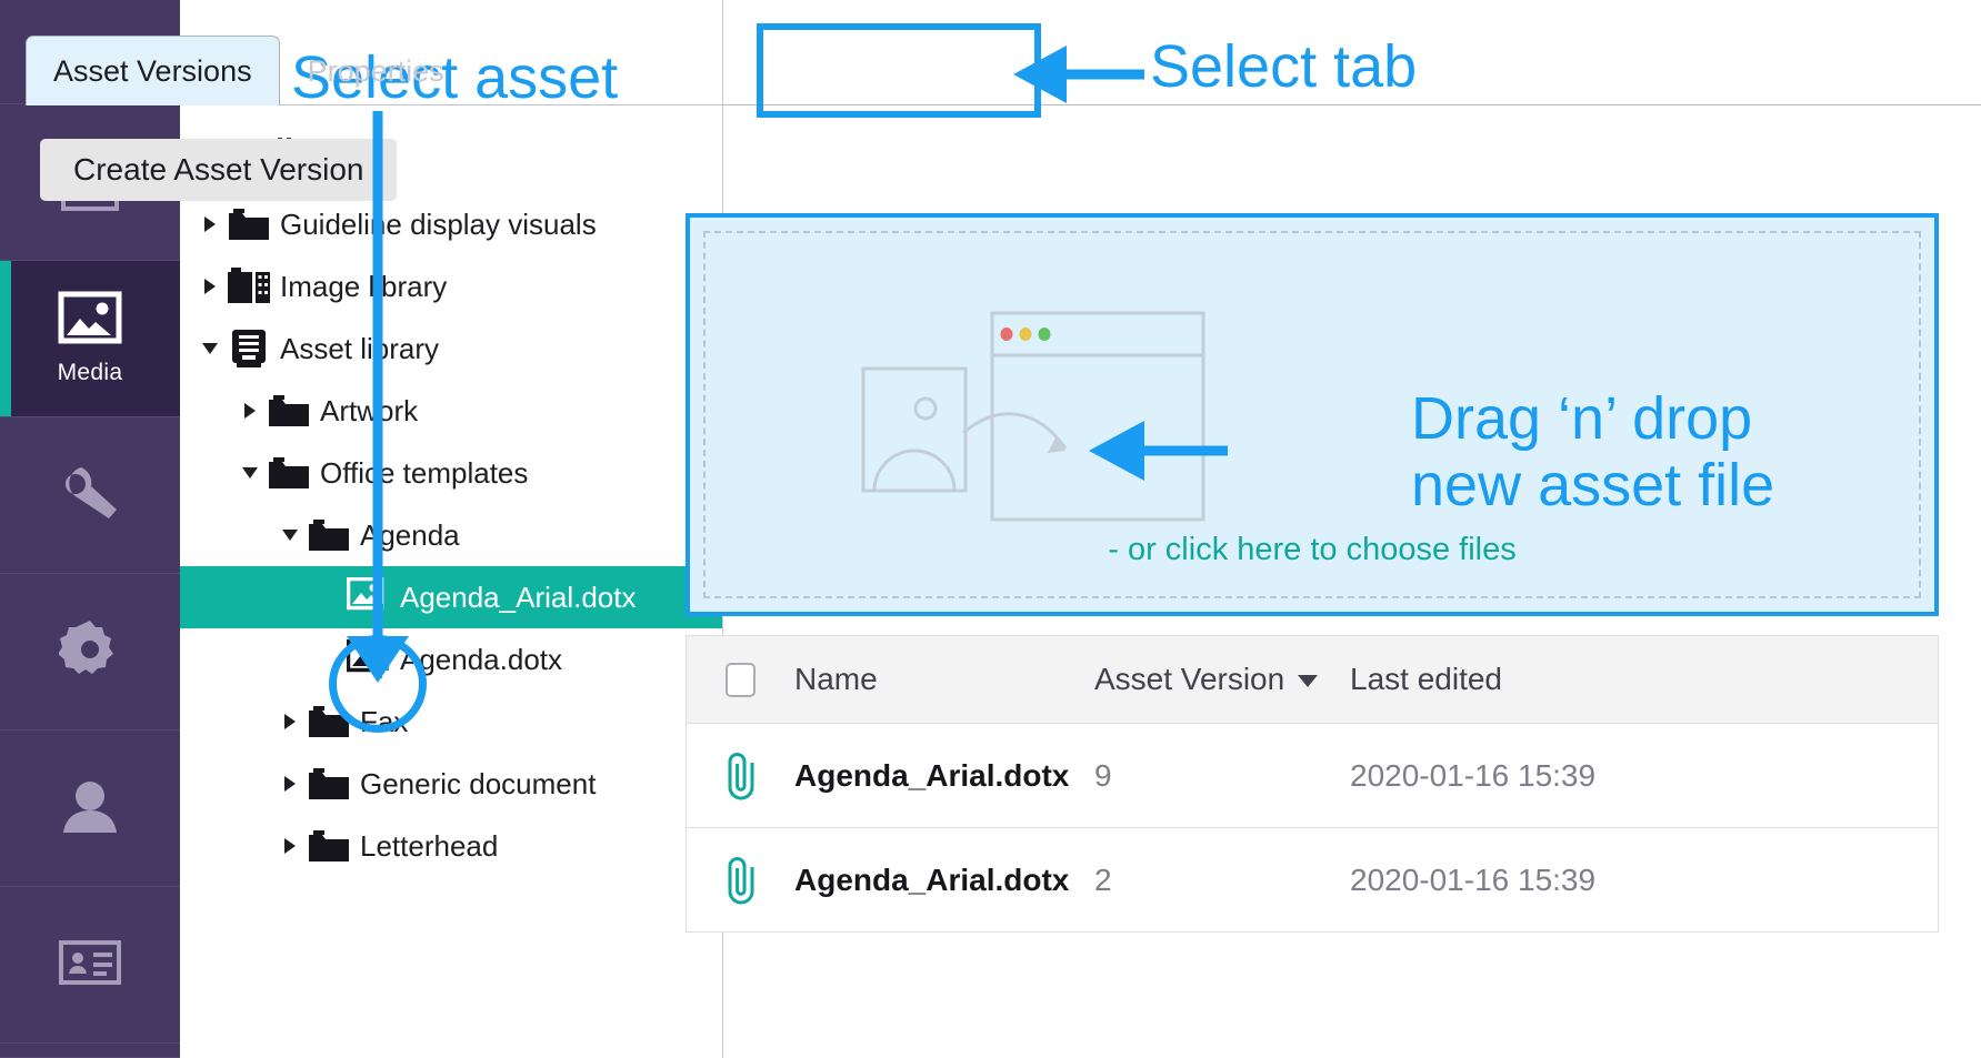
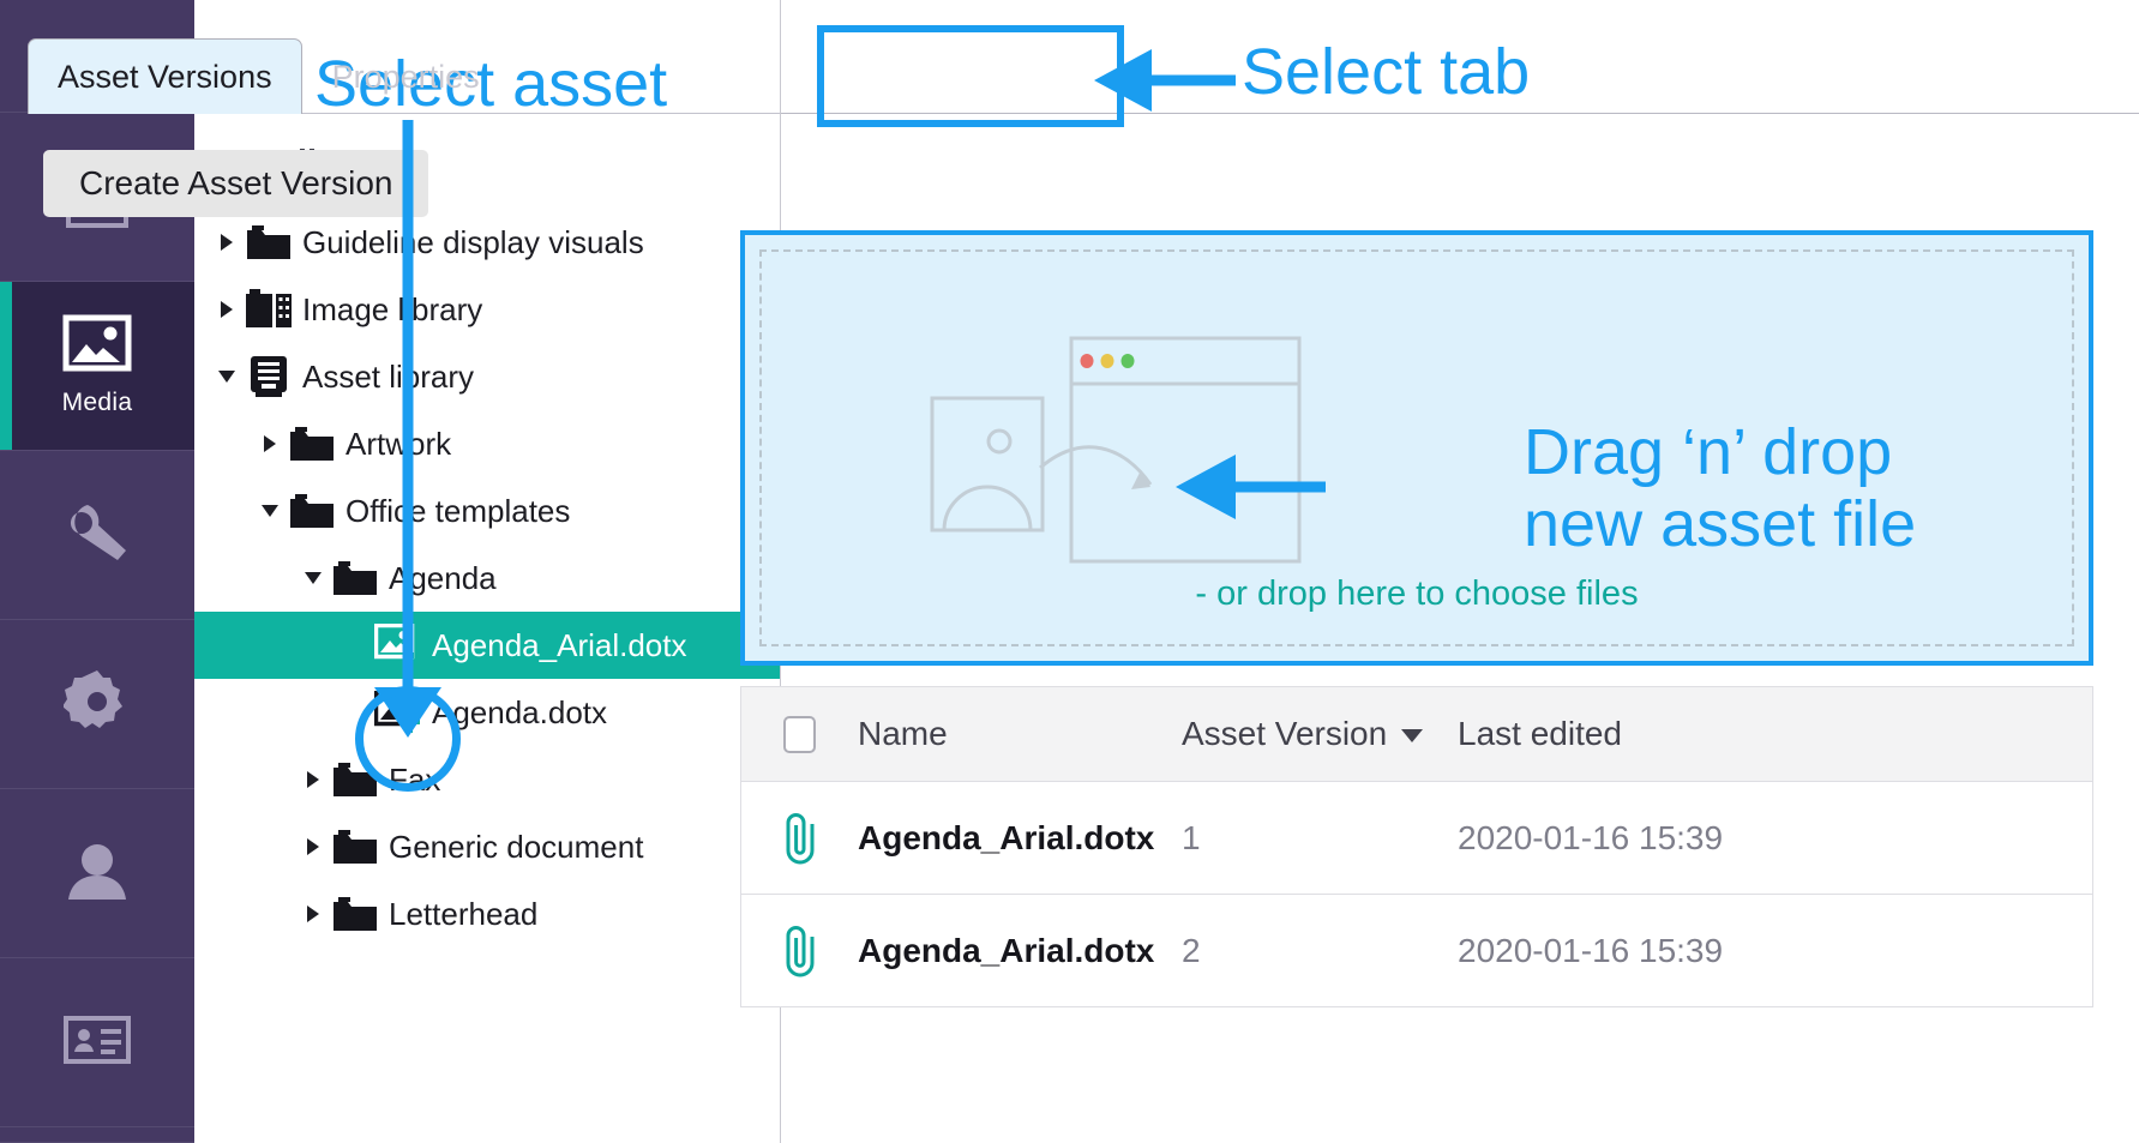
  Media
  Guidelie display visuals
  Image lbrary
  Asset lirary
  Artwork
  Office templates
  Agenda
  Agenda_Arial.dotx
  Agenda.dotx
  Fax
  Generic document
  Letterhead
  Asset Versions
  Properties
  Create Asset Version
- - or click here to choose files
+ - or drop here to choose files
  Name
  Asset Version
  Last edited
  Agenda_Arial.dotx
- 9
+ 1
  2020-01-16 15:39
  Agenda_Arial.dotx
  2
  2020-01-16 15:39
  Select asset
  Select tab
  Drag ‘n’ drop
  new asset file
